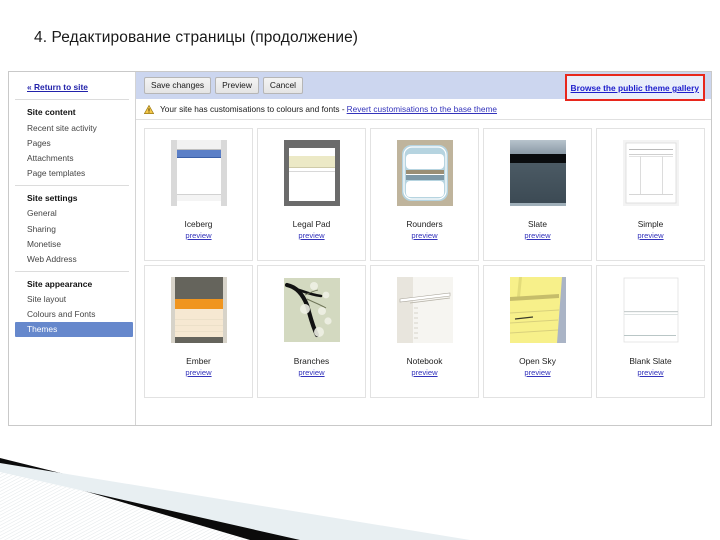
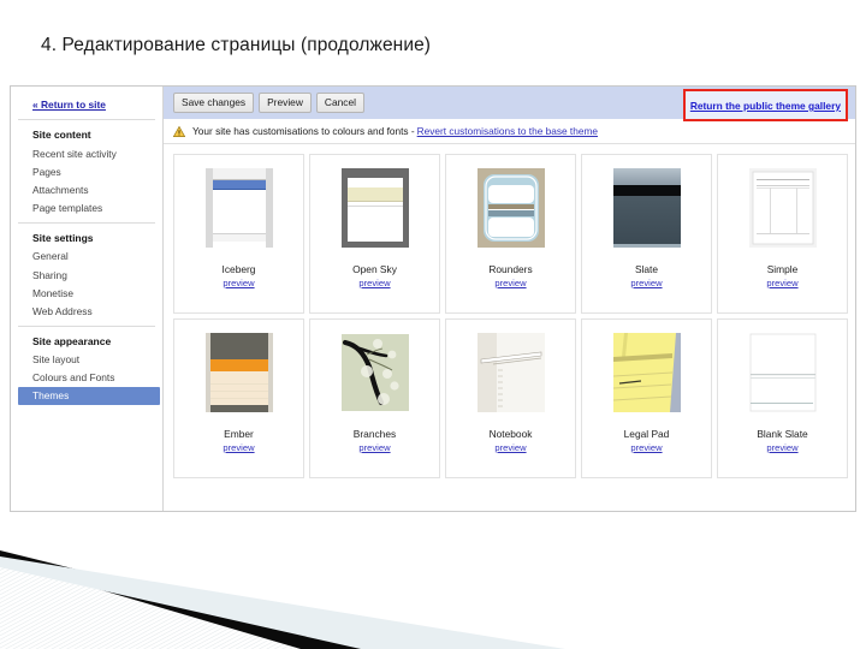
  4. Редактирование страницы (продолжение)
  « Return to site
  Site content
  Recent site activity
  Pages
  Attachments
  Page templates
  Site settings
  General
  Sharing
  Monetise
  Web Address
  Site appearance
  Site layout
  Colours and Fonts
  Themes
  Save changes
  Preview
  Cancel
- Browse the public theme gallery
+ Return the public theme gallery
  Your site has customisations to colours and fonts -
  Revert customisations to the base theme
  Iceberg
  preview
- Legal Pad
+ Open Sky
  preview
  Rounders
  preview
  Slate
  preview
  Simple
  preview
  Ember
  preview
  Branches
  preview
  Notebook
  preview
- Open Sky
+ Legal Pad
  preview
  Blank Slate
  preview
